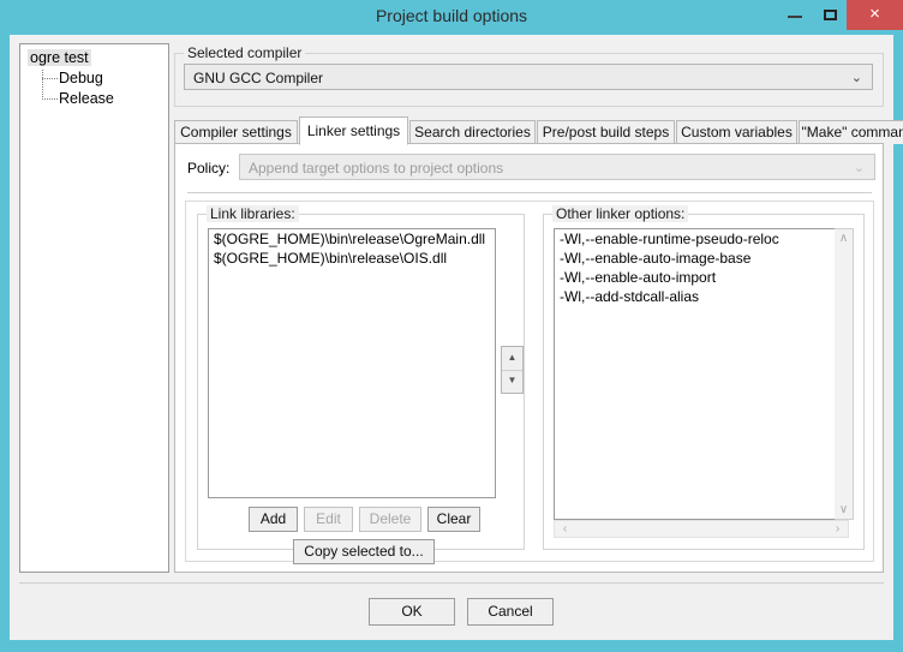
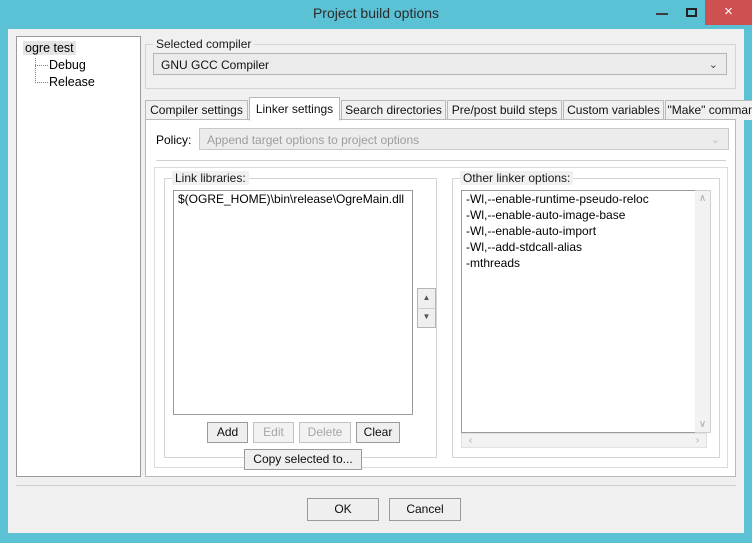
  Project build options
  ×
  ogre test
  Debug
  Release
  Selected compiler
  GNU GCC Compiler
  ⌄
  Compiler settings
  Linker settings
  Search directories
  Pre/post build steps
  Custom variables
  "Make" comman
  Policy:
  Append target options to project options
  ⌄
  Link libraries:
  $(OGRE_HOME)\bin\release\OgreMain.dll
- $(OGRE_HOME)\bin\release\OIS.dll
  Add
  Edit
  Delete
  Clear
  Copy selected to...
  ▲
  ▼
  Other linker options:
  -Wl,--enable-runtime-pseudo-reloc
  -Wl,--enable-auto-image-base
  -Wl,--enable-auto-import
  -Wl,--add-stdcall-alias
+ -mthreads
  ∧
  ∨
  ‹
  ›
  OK
  Cancel
